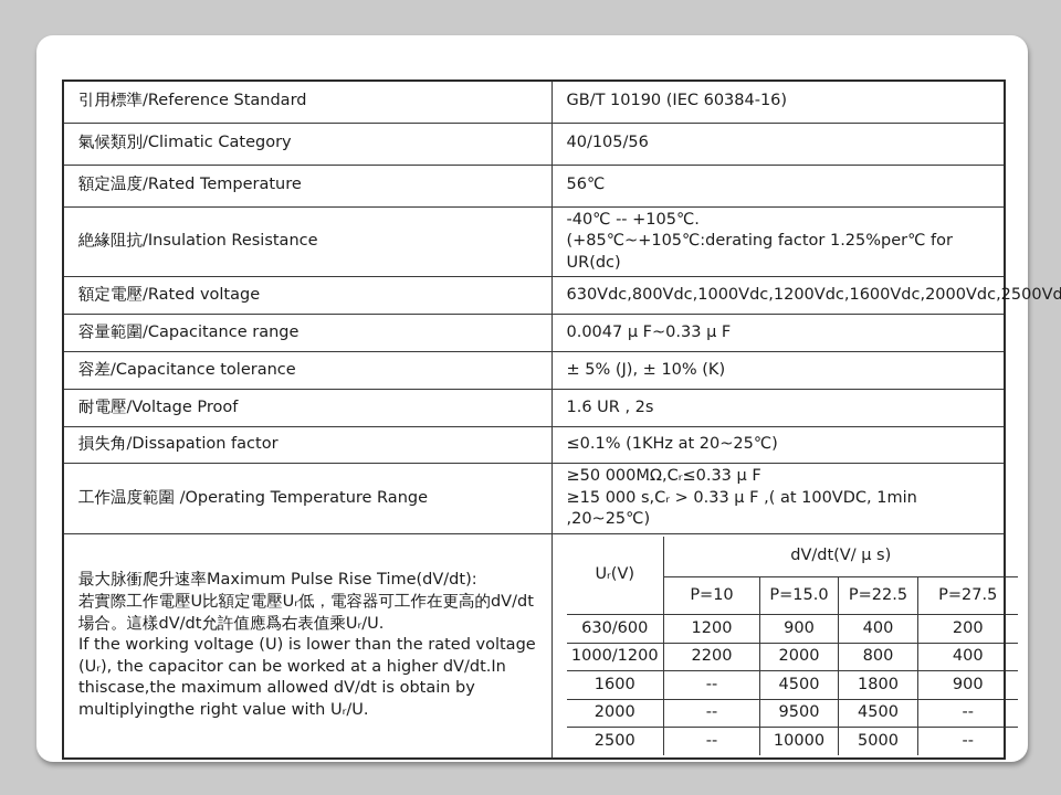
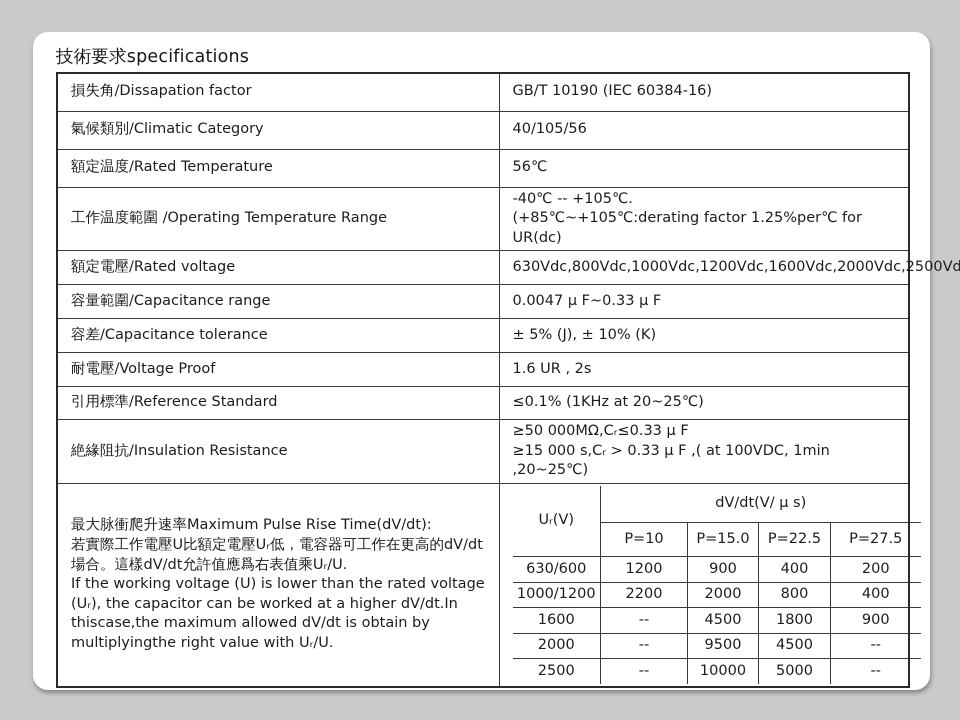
+ 技術要求specifications
- 引用標準/Reference Standard	GB/T 10190 (IEC 60384-16)
+ 損失角/Dissapation factor	GB/T 10190 (IEC 60384-16)
  氣候類別/Climatic Category	40/105/56
  額定温度/Rated Temperature	56℃
- 絶緣阻抗/Insulation Resistance	-40℃ -- +105℃. (+85℃~+105℃:derating factor 1.25%per℃ for UR(dc)
+ 工作温度範圍 /Operating Temperature Range	-40℃ -- +105℃. (+85℃~+105℃:derating factor 1.25%per℃ for UR(dc)
  額定電壓/Rated voltage	630Vdc,800Vdc,1000Vdc,1200Vdc,1600Vdc,2000Vdc,2500Vd
  容量範圍/Capacitance range	0.0047 μ F~0.33 μ F
  容差/Capacitance tolerance	± 5% (J), ± 10% (K)
  耐電壓/Voltage Proof	1.6 UR , 2s
- 損失角/Dissapation factor	≤0.1% (1KHz at 20~25℃)
+ 引用標準/Reference Standard	≤0.1% (1KHz at 20~25℃)
- 工作温度範圍 /Operating Temperature Range	≥50 000MΩ,Cᵣ≤0.33 μ F ≥15 000 s,Cᵣ > 0.33 μ F ,( at 100VDC, 1min ,20~25℃)
+ 絶緣阻抗/Insulation Resistance	≥50 000MΩ,Cᵣ≤0.33 μ F ≥15 000 s,Cᵣ > 0.33 μ F ,( at 100VDC, 1min ,20~25℃)
  最大脉衝爬升速率Maximum Pulse Rise Time(dV/dt): 若實際工作電壓U比額定電壓Uᵣ低，電容器可工作在更高的dV/dt場合。這樣dV/dt允許值應爲右表值乘Uᵣ/U. If the working voltage (U) is lower than the rated voltage (Uᵣ), the capacitor can be worked at a higher dV/dt.In thiscase,the maximum allowed dV/dt is obtain by multiplyingthe right value with Uᵣ/U.
  Uᵣ(V)	dV/dt(V/ μ s)
  P=10	P=15.0	P=22.5	P=27.5
  630/600	1200	900	400	200
  1000/1200	2200	2000	800	400
  1600	--	4500	1800	900
  2000	--	9500	4500	--
  2500	--	10000	5000	--
